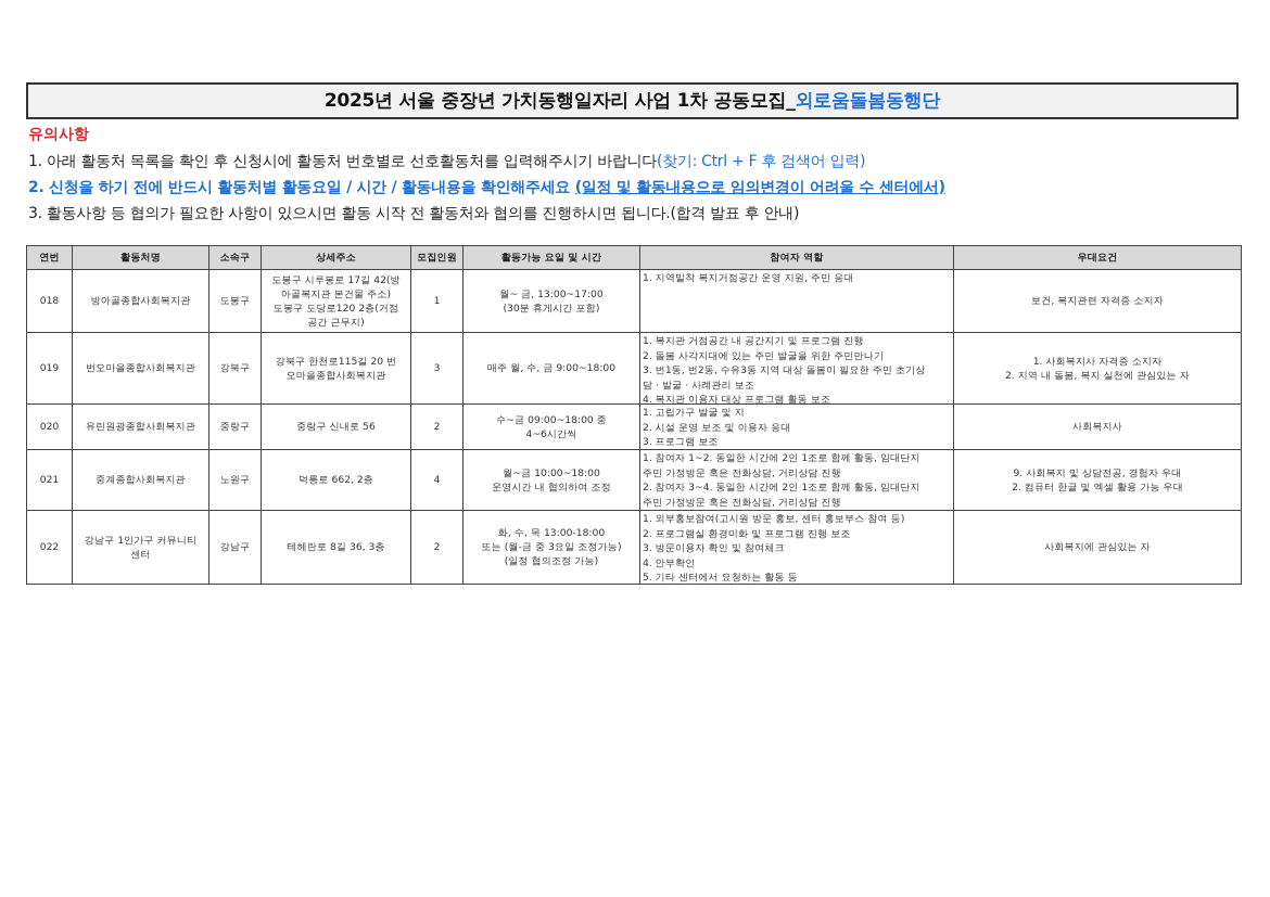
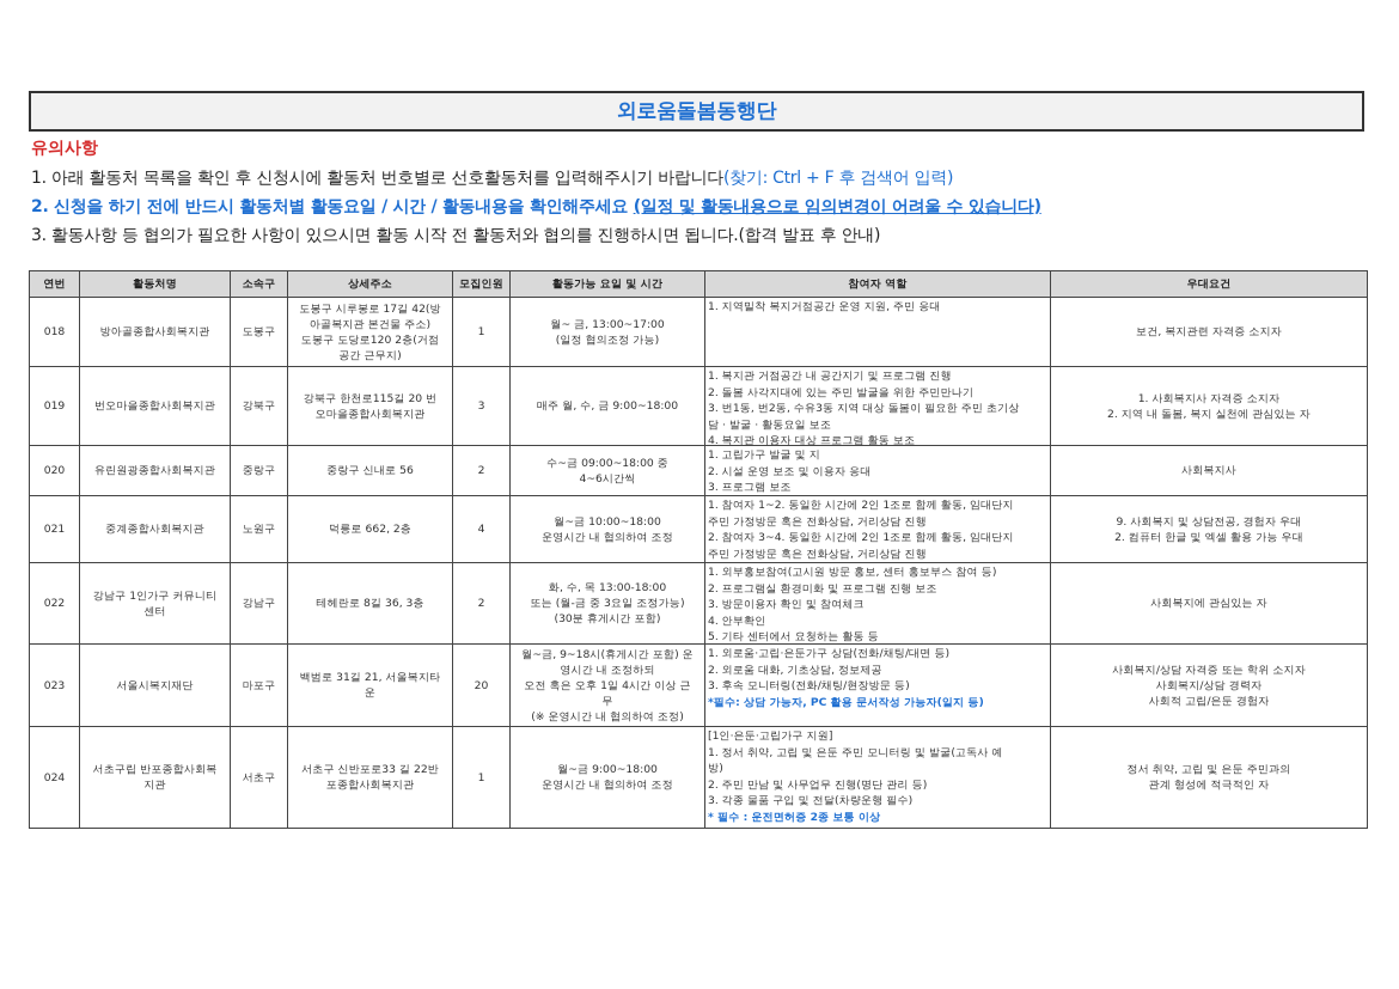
- 2025년 서울 중장년 가치동행일자리 사업 1차 공동모집_
  외로움돌봄동행단
  유의사항
  1. 아래 활동처 목록을 확인 후 신청시에 활동처 번호별로 선호활동처를 입력해주시기 바랍니다(찾기: Ctrl + F 후 검색어 입력)
- 2. 신청을 하기 전에 반드시 활동처별 활동요일 / 시간 / 활동내용을 확인해주세요 (일정 및 활동내용으로 임의변경이 어려울 수 센터에서)
+ 2. 신청을 하기 전에 반드시 활동처별 활동요일 / 시간 / 활동내용을 확인해주세요 (일정 및 활동내용으로 임의변경이 어려울 수 있습니다)
  3. 활동사항 등 협의가 필요한 사항이 있으시면 활동 시작 전 활동처와 협의를 진행하시면 됩니다.(합격 발표 후 안내)
  연번	활동처명	소속구	상세주소	모집인원	활동가능 요일 및 시간	참여자 역할	우대요건
- 018	방아골종합사회복지관	도봉구	도봉구 시루봉로 17길 42(방아골복지관 본건물 주소)도봉구 도당로120 2층(거점공간 근무지)	1	월~ 금, 13:00~17:00(30분 휴게시간 포함)	1. 지역밀착 복지거점공간 운영 지원, 주민 응대	보건, 복지관련 자격증 소지자
+ 018	방아골종합사회복지관	도봉구	도봉구 시루봉로 17길 42(방아골복지관 본건물 주소)도봉구 도당로120 2층(거점공간 근무지)	1	월~ 금, 13:00~17:00(일정 협의조정 가능)	1. 지역밀착 복지거점공간 운영 지원, 주민 응대	보건, 복지관련 자격증 소지자
- 019	번오마을종합사회복지관	강북구	강북구 한천로115길 20 번오마을종합사회복지관	3	매주 월, 수, 금 9:00~18:00	1. 복지관 거점공간 내 공간지기 및 프로그램 진행2. 돌봄 사각지대에 있는 주민 발굴을 위한 주민만나기3. 번1동, 번2동, 수유3동 지역 대상 돌봄이 필요한 주민 초기상담 · 발굴 · 사례관리 보조4. 복지관 이용자 대상 프로그램 활동 보조	1. 사회복지사 자격증 소지자2. 지역 내 돌봄, 복지 실천에 관심있는 자
+ 019	번오마을종합사회복지관	강북구	강북구 한천로115길 20 번오마을종합사회복지관	3	매주 월, 수, 금 9:00~18:00	1. 복지관 거점공간 내 공간지기 및 프로그램 진행2. 돌봄 사각지대에 있는 주민 발굴을 위한 주민만나기3. 번1동, 번2동, 수유3동 지역 대상 돌봄이 필요한 주민 초기상담 · 발굴 · 활동요일 보조4. 복지관 이용자 대상 프로그램 활동 보조	1. 사회복지사 자격증 소지자2. 지역 내 돌봄, 복지 실천에 관심있는 자
  020	유린원광종합사회복지관	중랑구	중랑구 신내로 56	2	수~금 09:00~18:00 중4~6시간씩	1. 고립가구 발굴 및 지2. 시설 운영 보조 및 이용자 응대3. 프로그램 보조	사회복지사
  021	중계종합사회복지관	노원구	덕릉로 662, 2층	4	월~금 10:00~18:00운영시간 내 협의하여 조정	1. 참여자 1~2. 동일한 시간에 2인 1조로 함께 활동, 임대단지주민 가정방문 혹은 전화상담, 거리상담 진행2. 참여자 3~4. 동일한 시간에 2인 1조로 함께 활동, 임대단지주민 가정방문 혹은 전화상담, 거리상담 진행	9. 사회복지 및 상담전공, 경험자 우대2. 컴퓨터 한글 및 엑셀 활용 가능 우대
- 022	강남구 1인가구 커뮤니티센터	강남구	테헤란로 8길 36, 3층	2	화, 수, 목 13:00-18:00또는 (월-금 중 3요일 조정가능)(일정 협의조정 가능)	1. 외부홍보참여(고시원 방문 홍보, 센터 홍보부스 참여 등)2. 프로그램실 환경미화 및 프로그램 진행 보조3. 방문이용자 확인 및 참여체크4. 안부확인5. 기타 센터에서 요청하는 활동 등	사회복지에 관심있는 자
+ 022	강남구 1인가구 커뮤니티센터	강남구	테헤란로 8길 36, 3층	2	화, 수, 목 13:00-18:00또는 (월-금 중 3요일 조정가능)(30분 휴게시간 포함)	1. 외부홍보참여(고시원 방문 홍보, 센터 홍보부스 참여 등)2. 프로그램실 환경미화 및 프로그램 진행 보조3. 방문이용자 확인 및 참여체크4. 안부확인5. 기타 센터에서 요청하는 활동 등	사회복지에 관심있는 자
+ 023	서울시복지재단	마포구	백범로 31길 21, 서울복지타운	20	월~금, 9~18시(휴게시간 포함) 운영시간 내 조정하되오전 혹은 오후 1일 4시간 이상 근무(※ 운영시간 내 협의하여 조정)	1. 외로움·고립·은둔가구 상담(전화/채팅/대면 등) 2. 외로움 대화, 기초상담, 정보제공 3. 후속 모니터링(전화/채팅/현장방문 등)*필수: 상담 가능자, PC 활용 문서작성 가능자(일지 등)	사회복지/상담 자격증 또는 학위 소지자사회복지/상담 경력자사회적 고립/은둔 경험자
+ 024	서초구립 반포종합사회복지관	서초구	서초구 신반포로33 길 22반포종합사회복지관	1	월~금 9:00~18:00운영시간 내 협의하여 조정	[1인·은둔·고립가구 지원]1. 정서 취약, 고립 및 은둔 주민 모니터링 및 발굴(고독사 예방)2. 주민 만남 및 사무업무 진행(명단 관리 등)3. 각종 물품 구입 및 전달(차량운행 필수)* 필수 : 운전면허증 2종 보통 이상	정서 취약, 고립 및 은둔 주민과의관계 형성에 적극적인 자
